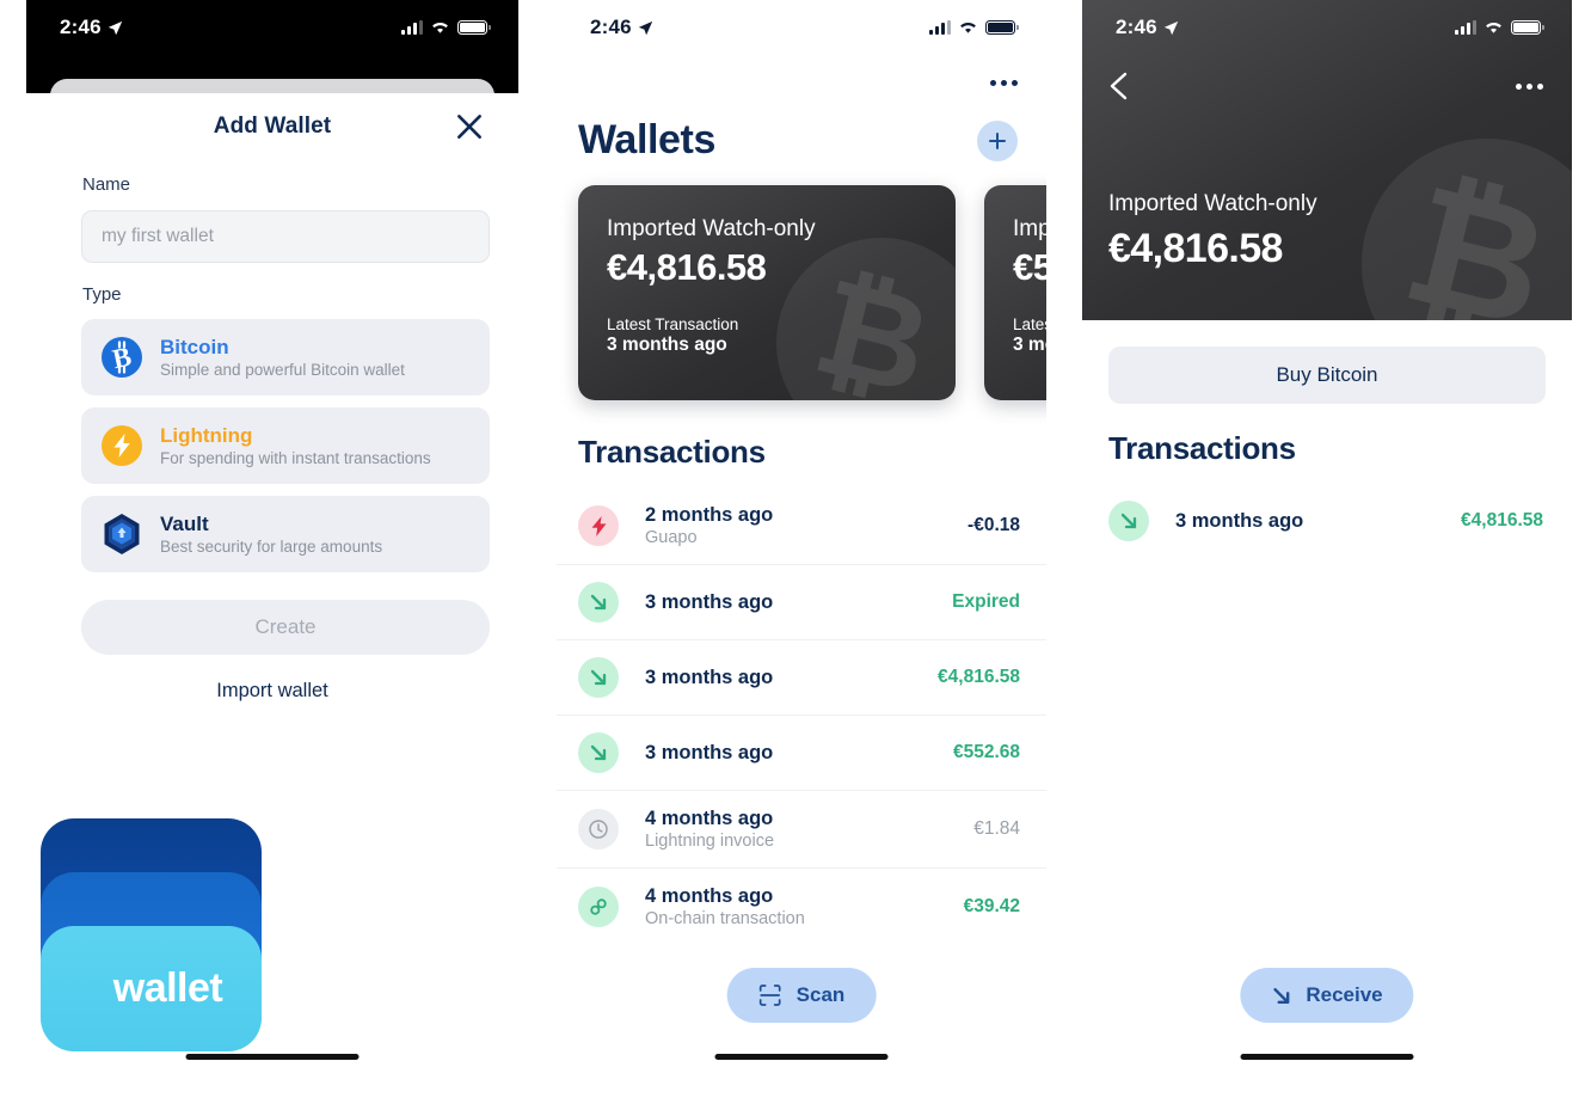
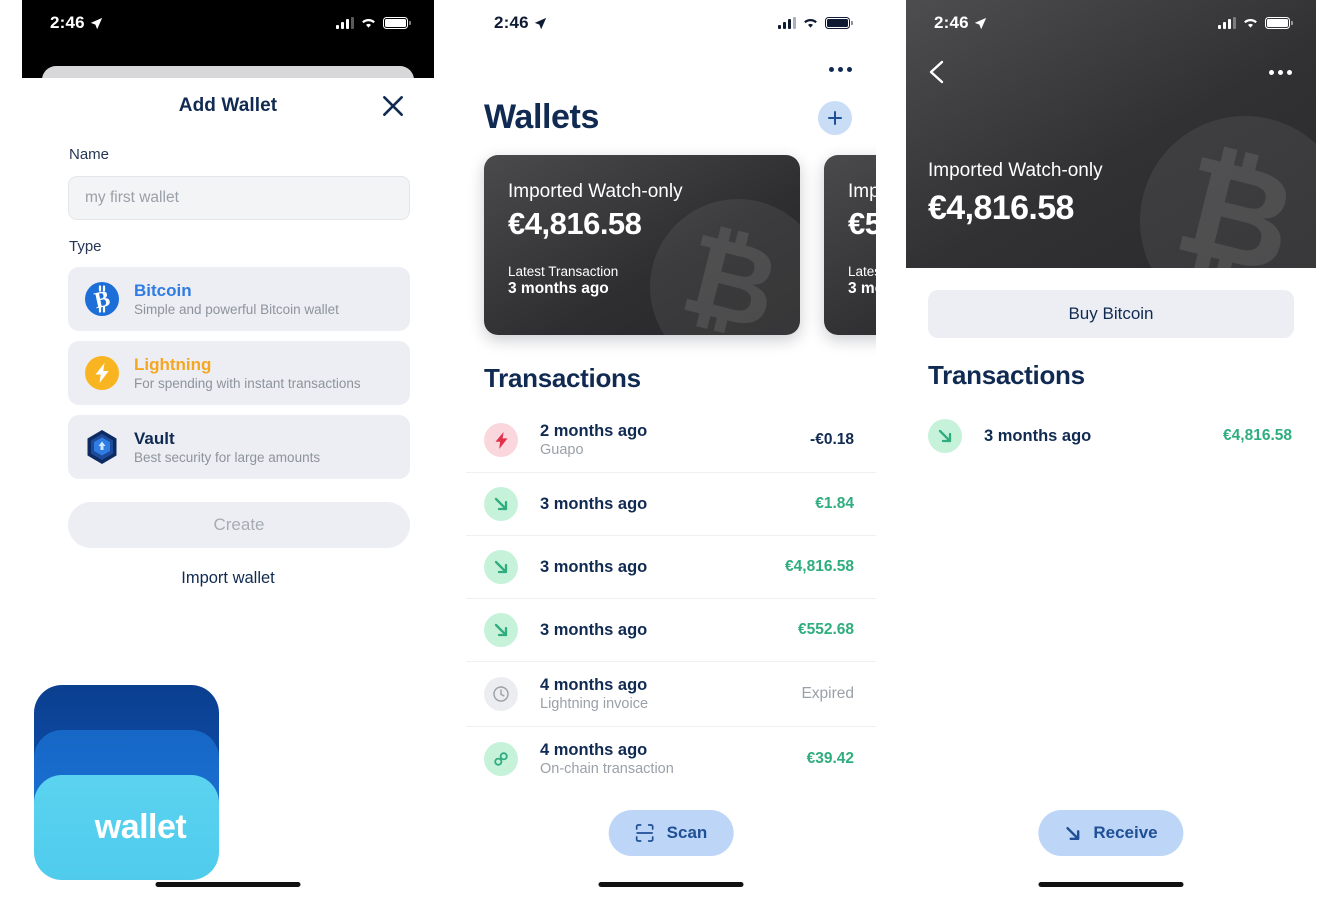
  2:46
  Add Wallet
  Name
  my first wallet
  Type
  Bitcoin
  Simple and powerful Bitcoin wallet
  Lightning
  For spending with instant transactions
  Vault
  Best security for large amounts
  Create
  Import wallet
  wallet
  2:46
  Wallets
  Imported Watch-only
  €4,816.58
  Latest Transaction
  3 months ago
  €5
  Transactions
  2 months ago
  Guapo
  -€0.18
  3 months ago
- Expired
+ €1.84
  3 months ago
  €4,816.58
  3 months ago
  €552.68
  4 months ago
  Lightning invoice
- €1.84
+ Expired
  4 months ago
  On-chain transaction
  €39.42
  Scan
  2:46
  Imported Watch-only
  €4,816.58
  Buy Bitcoin
  Transactions
  3 months ago
  €4,816.58
  Receive
